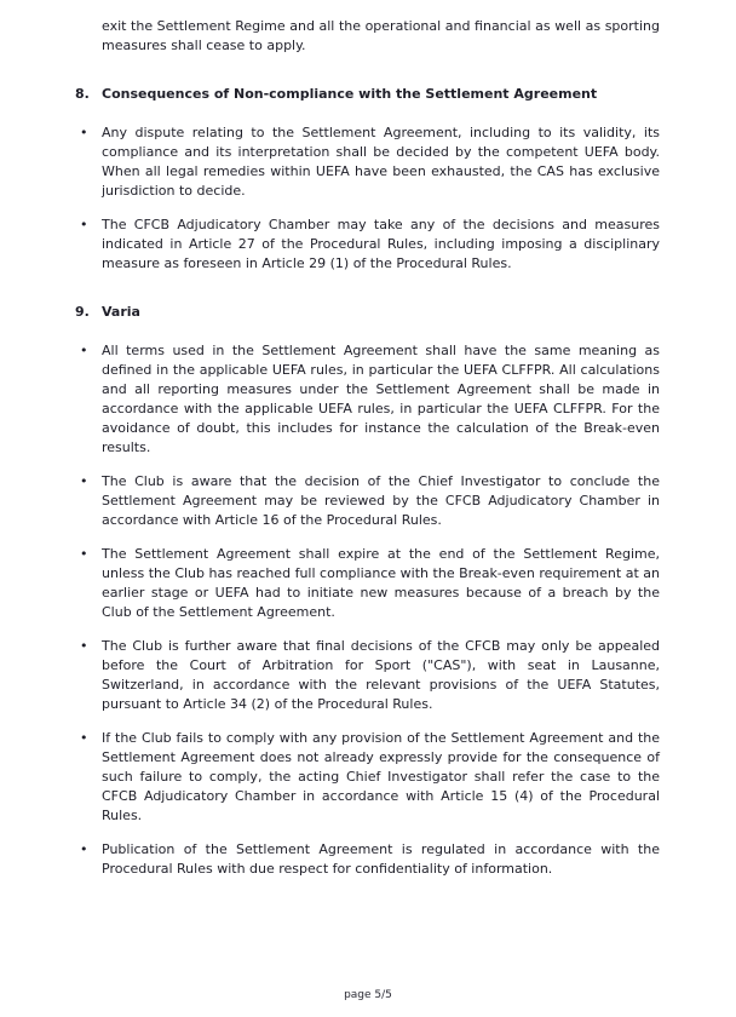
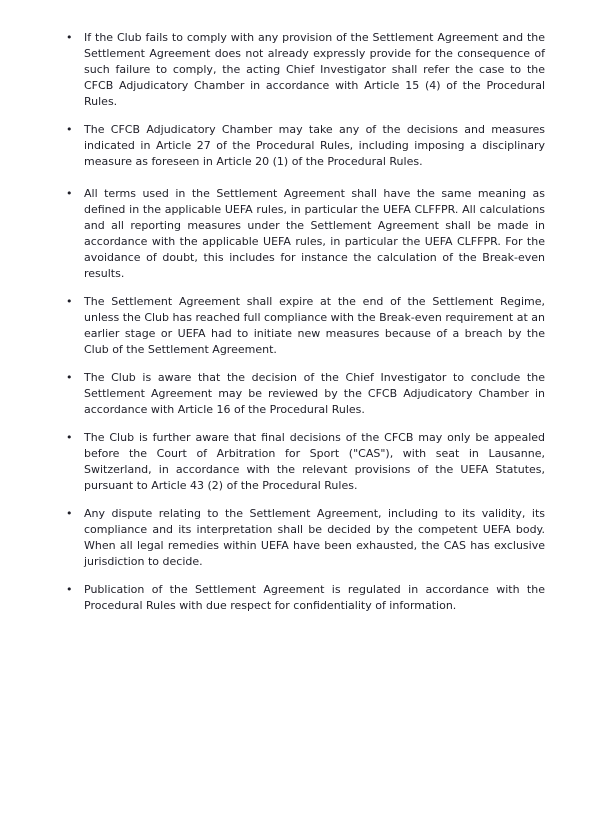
- exit the Settlement Regime and all the operational and financial as well as sporting measures shall cease to apply.
- 8.
- Consequences of Non-compliance with the Settlement Agreement
  •
- Any dispute relating to the Settlement Agreement, including to its validity, its compliance and its interpretation shall be decided by the competent UEFA body. When all legal remedies within UEFA have been exhausted, the CAS has exclusive jurisdiction to decide.
+ If the Club fails to comply with any provision of the Settlement Agreement and the Settlement Agreement does not already expressly provide for the consequence of such failure to comply, the acting Chief Investigator shall refer the case to the CFCB Adjudicatory Chamber in accordance with Article 15 (4) of the Procedural Rules.
  •
- The CFCB Adjudicatory Chamber may take any of the decisions and measures indicated in Article 27 of the Procedural Rules, including imposing a disciplinary measure as foreseen in Article 29 (1) of the Procedural Rules.
+ The CFCB Adjudicatory Chamber may take any of the decisions and measures indicated in Article 27 of the Procedural Rules, including imposing a disciplinary measure as foreseen in Article 20 (1) of the Procedural Rules.
- 9.
- Varia
  •
  All terms used in the Settlement Agreement shall have the same meaning as defined in the applicable UEFA rules, in particular the UEFA CLFFPR. All calculations and all reporting measures under the Settlement Agreement shall be made in accordance with the applicable UEFA rules, in particular the UEFA CLFFPR. For the avoidance of doubt, this includes for instance the calculation of the Break-even results.
  •
- The Club is aware that the decision of the Chief Investigator to conclude the Settlement Agreement may be reviewed by the CFCB Adjudicatory Chamber in accordance with Article 16 of the Procedural Rules.
+ The Settlement Agreement shall expire at the end of the Settlement Regime, unless the Club has reached full compliance with the Break-even requirement at an earlier stage or UEFA had to initiate new measures because of a breach by the Club of the Settlement Agreement.
  •
- The Settlement Agreement shall expire at the end of the Settlement Regime, unless the Club has reached full compliance with the Break-even requirement at an earlier stage or UEFA had to initiate new measures because of a breach by the Club of the Settlement Agreement.
+ The Club is aware that the decision of the Chief Investigator to conclude the Settlement Agreement may be reviewed by the CFCB Adjudicatory Chamber in accordance with Article 16 of the Procedural Rules.
  •
- The Club is further aware that final decisions of the CFCB may only be appealed before the Court of Arbitration for Sport ("CAS"), with seat in Lausanne, Switzerland, in accordance with the relevant provisions of the UEFA Statutes, pursuant to Article 34 (2) of the Procedural Rules.
+ The Club is further aware that final decisions of the CFCB may only be appealed before the Court of Arbitration for Sport ("CAS"), with seat in Lausanne, Switzerland, in accordance with the relevant provisions of the UEFA Statutes, pursuant to Article 43 (2) of the Procedural Rules.
  •
- If the Club fails to comply with any provision of the Settlement Agreement and the Settlement Agreement does not already expressly provide for the consequence of such failure to comply, the acting Chief Investigator shall refer the case to the CFCB Adjudicatory Chamber in accordance with Article 15 (4) of the Procedural Rules.
+ Any dispute relating to the Settlement Agreement, including to its validity, its compliance and its interpretation shall be decided by the competent UEFA body. When all legal remedies within UEFA have been exhausted, the CAS has exclusive jurisdiction to decide.
  •
  Publication of the Settlement Agreement is regulated in accordance with the Procedural Rules with due respect for confidentiality of information.
- page 5/5
